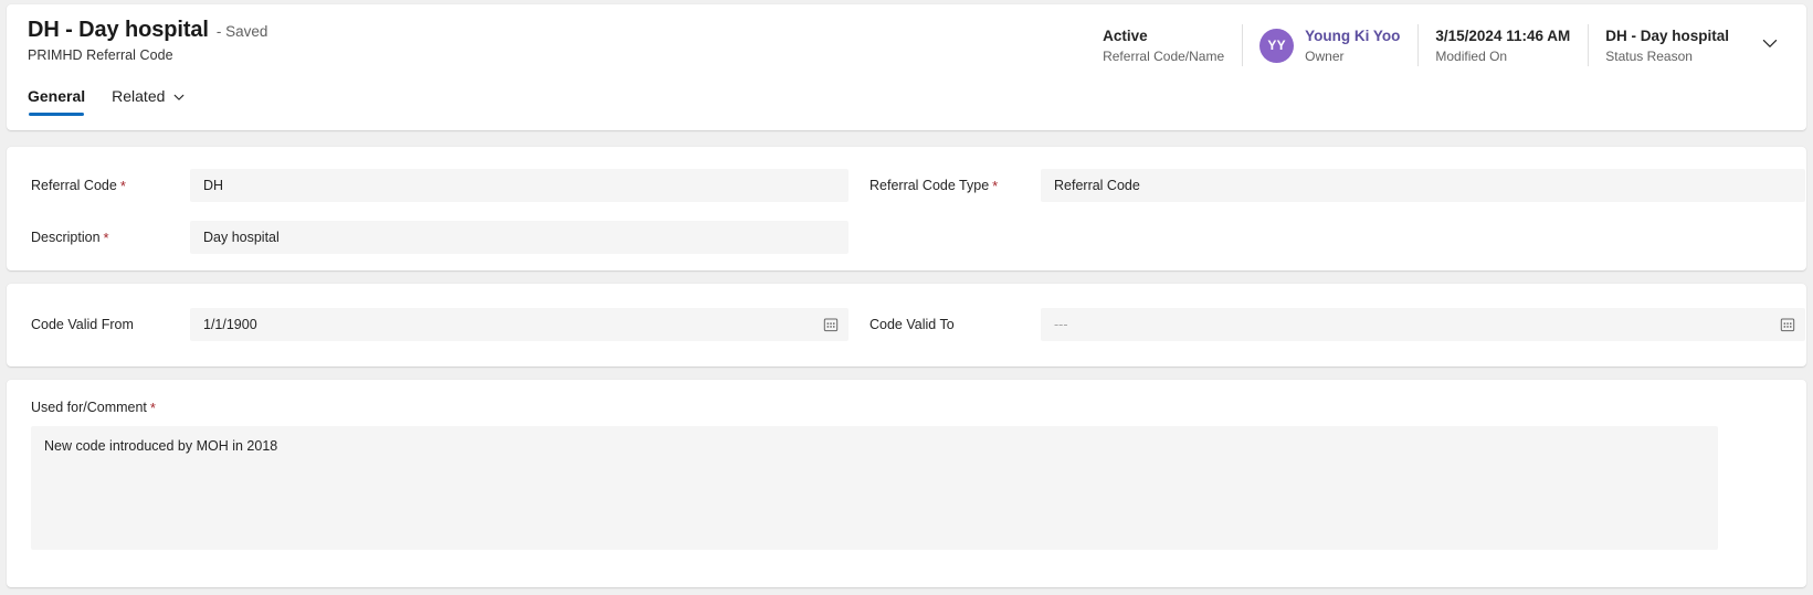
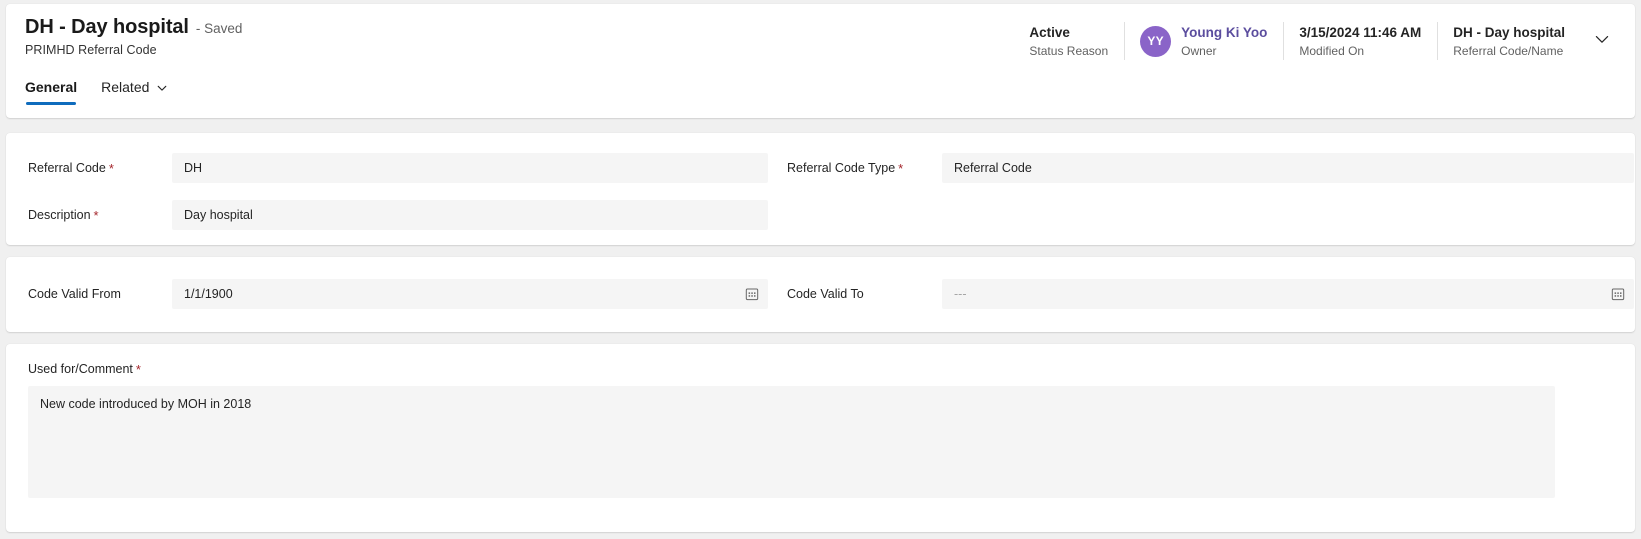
  DH - Day hospital
  - Saved
  PRIMHD Referral Code
  General
  Related
  Active
- Referral Code/Name
+ Status Reason
  YY
  Young Ki Yoo
  Owner
  3/15/2024 11:46 AM
  Modified On
  DH - Day hospital
- Status Reason
+ Referral Code/Name
  Referral Code
  *
  DH
  Referral Code Type
  *
  Referral Code
  Description
  *
  Day hospital
  Code Valid From
  1/1/1900
  Code Valid To
  ---
  Used for/Comment
  *
  New code introduced by MOH in 2018
